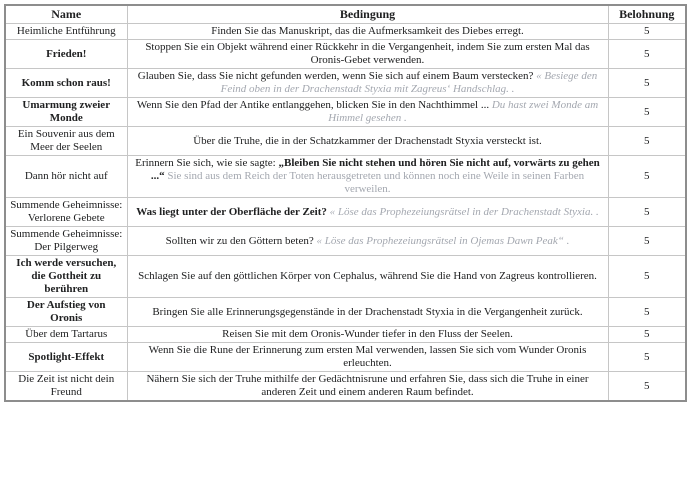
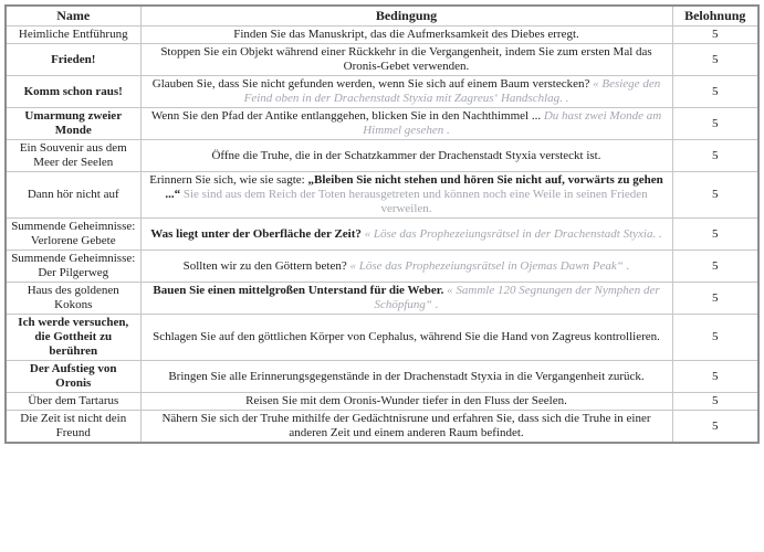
  Name	Bedingung	Belohnung
  Heimliche Entführung	Finden Sie das Manuskript, das die Aufmerksamkeit des Diebes erregt.	5
  Frieden!	Stoppen Sie ein Objekt während einer Rückkehr in die Vergangenheit, indem Sie zum ersten Mal das Oronis-Gebet verwenden.	5
  Komm schon raus!	Glauben Sie, dass Sie nicht gefunden werden, wenn Sie sich auf einem Baum verstecken? « Besiege den Feind oben in der Drachenstadt Styxia mit Zagreus‘ Handschlag. .	5
  Umarmung zweier Monde	Wenn Sie den Pfad der Antike entlanggehen, blicken Sie in den Nachthimmel ... Du hast zwei Monde am Himmel gesehen .	5
- Ein Souvenir aus dem Meer der Seelen	Über die Truhe, die in der Schatzkammer der Drachenstadt Styxia versteckt ist.	5
+ Ein Souvenir aus dem Meer der Seelen	Öffne die Truhe, die in der Schatzkammer der Drachenstadt Styxia versteckt ist.	5
- Dann hör nicht auf	Erinnern Sie sich, wie sie sagte: „Bleiben Sie nicht stehen und hören Sie nicht auf, vorwärts zu gehen ...“ Sie sind aus dem Reich der Toten herausgetreten und können noch eine Weile in seinen Farben verweilen.	5
+ Dann hör nicht auf	Erinnern Sie sich, wie sie sagte: „Bleiben Sie nicht stehen und hören Sie nicht auf, vorwärts zu gehen ...“ Sie sind aus dem Reich der Toten herausgetreten und können noch eine Weile in seinen Frieden verweilen.	5
  Summende Geheimnisse: Verlorene Gebete	Was liegt unter der Oberfläche der Zeit? « Löse das Prophezeiungsrätsel in der Drachenstadt Styxia. .	5
  Summende Geheimnisse: Der Pilgerweg	Sollten wir zu den Göttern beten? « Löse das Prophezeiungsrätsel in Ojemas Dawn Peak“ .	5
+ Haus des goldenen Kokons	Bauen Sie einen mittelgroßen Unterstand für die Weber. « Sammle 120 Segnungen der Nymphen der Schöpfung“ .	5
  Ich werde versuchen, die Gottheit zu berühren	Schlagen Sie auf den göttlichen Körper von Cephalus, während Sie die Hand von Zagreus kontrollieren.	5
  Der Aufstieg von Oronis	Bringen Sie alle Erinnerungsgegenstände in der Drachenstadt Styxia in die Vergangenheit zurück.	5
  Über dem Tartarus	Reisen Sie mit dem Oronis-Wunder tiefer in den Fluss der Seelen.	5
- Spotlight-Effekt	Wenn Sie die Rune der Erinnerung zum ersten Mal verwenden, lassen Sie sich vom Wunder Oronis erleuchten.	5
  Die Zeit ist nicht dein Freund	Nähern Sie sich der Truhe mithilfe der Gedächtnisrune und erfahren Sie, dass sich die Truhe in einer anderen Zeit und einem anderen Raum befindet.	5
